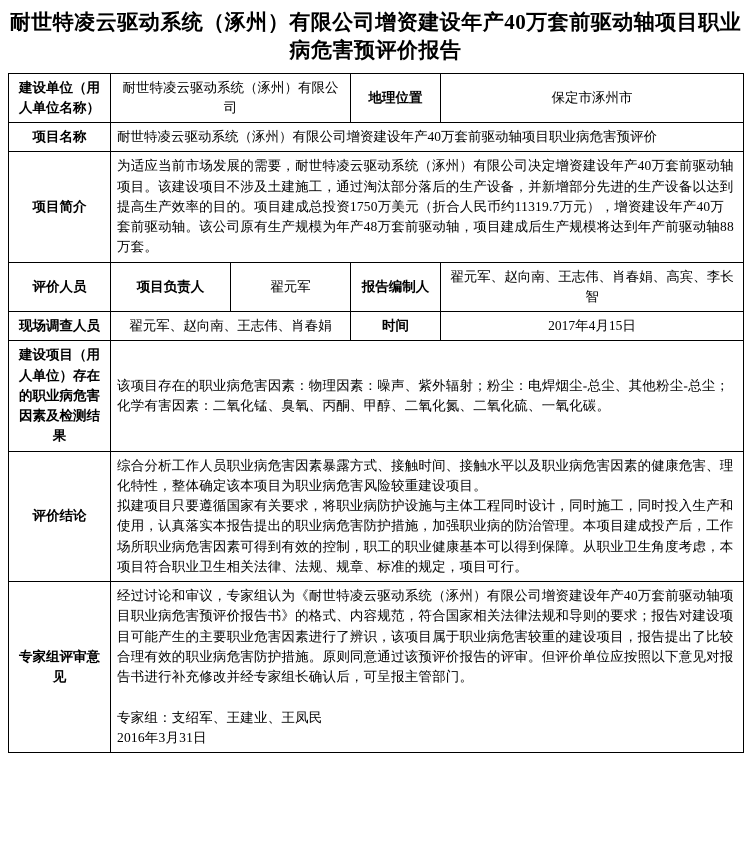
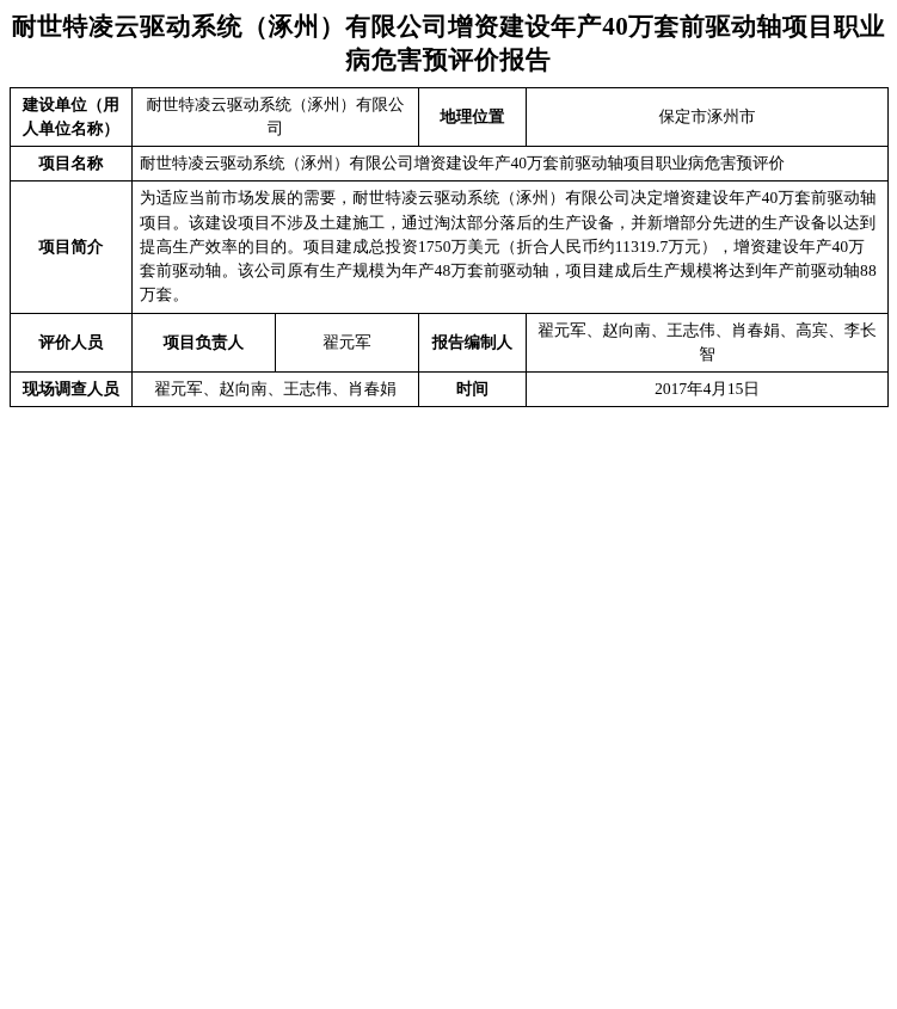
  耐世特凌云驱动系统（涿州）有限公司增资建设年产40万套前驱动轴项目职业病危害预评价报告
  建设单位（用人单位名称）	耐世特凌云驱动系统（涿州）有限公司	地理位置	保定市涿州市
  项目名称	耐世特凌云驱动系统（涿州）有限公司增资建设年产40万套前驱动轴项目职业病危害预评价
  项目简介	为适应当前市场发展的需要，耐世特凌云驱动系统（涿州）有限公司决定增资建设年产40万套前驱动轴项目。该建设项目不涉及土建施工，通过淘汰部分落后的生产设备，并新增部分先进的生产设备以达到提高生产效率的目的。项目建成总投资1750万美元（折合人民币约11319.7万元），增资建设年产40万套前驱动轴。该公司原有生产规模为年产48万套前驱动轴，项目建成后生产规模将达到年产前驱动轴88万套。
  评价人员	项目负责人	翟元军	报告编制人	翟元军、赵向南、王志伟、肖春娟、高宾、李长智
  现场调查人员	翟元军、赵向南、王志伟、肖春娟	时间	2017年4月15日
- 建设项目（用人单位）存在的职业病危害因素及检测结果	该项目存在的职业病危害因素：物理因素：噪声、紫外辐射；粉尘：电焊烟尘-总尘、其他粉尘-总尘；化学有害因素：二氧化锰、臭氧、丙酮、甲醇、二氧化氮、二氧化硫、一氧化碳。
- 评价结论	综合分析工作人员职业病危害因素暴露方式、接触时间、接触水平以及职业病危害因素的健康危害、理化特性，整体确定该本项目为职业病危害风险较重建设项目。 拟建项目只要遵循国家有关要求，将职业病防护设施与主体工程同时设计，同时施工，同时投入生产和使用，认真落实本报告提出的职业病危害防护措施，加强职业病的防治管理。本项目建成投产后，工作场所职业病危害因素可得到有效的控制，职工的职业健康基本可以得到保障。从职业卫生角度考虑，本项目符合职业卫生相关法律、法规、规章、标准的规定，项目可行。
- 专家组评审意见	经过讨论和审议，专家组认为《耐世特凌云驱动系统（涿州）有限公司增资建设年产40万套前驱动轴项目职业病危害预评价报告书》的格式、内容规范，符合国家相关法律法规和导则的要求；报告对建设项目可能产生的主要职业危害因素进行了辨识，该项目属于职业病危害较重的建设项目，报告提出了比较合理有效的职业病危害防护措施。原则同意通过该预评价报告的评审。但评价单位应按照以下意见对报告书进行补充修改并经专家组长确认后，可呈报主管部门。 专家组：支绍军、王建业、王凤民 2016年3月31日
